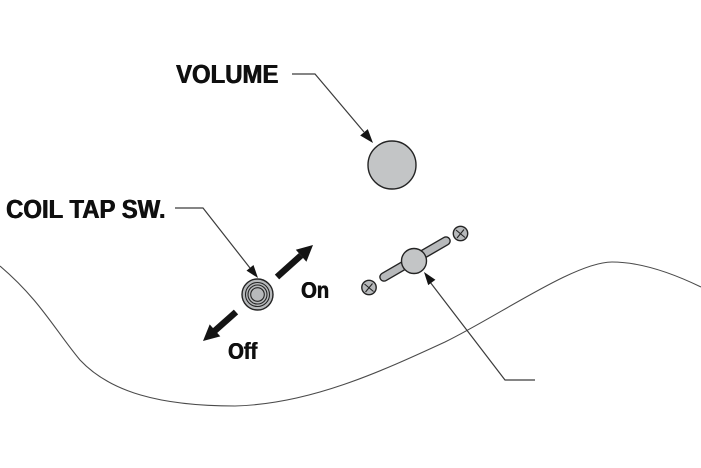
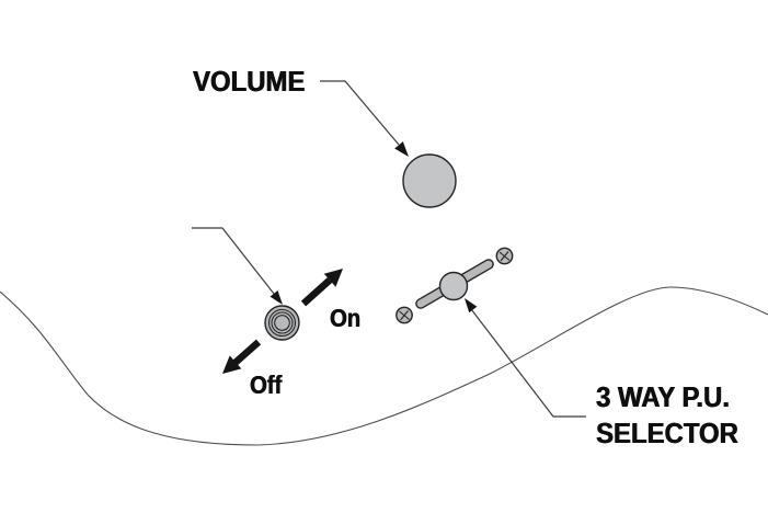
  VOLUME
- COIL TAP SW.
  On
  Off
+ 3 WAY P.U.
+ SELECTOR
